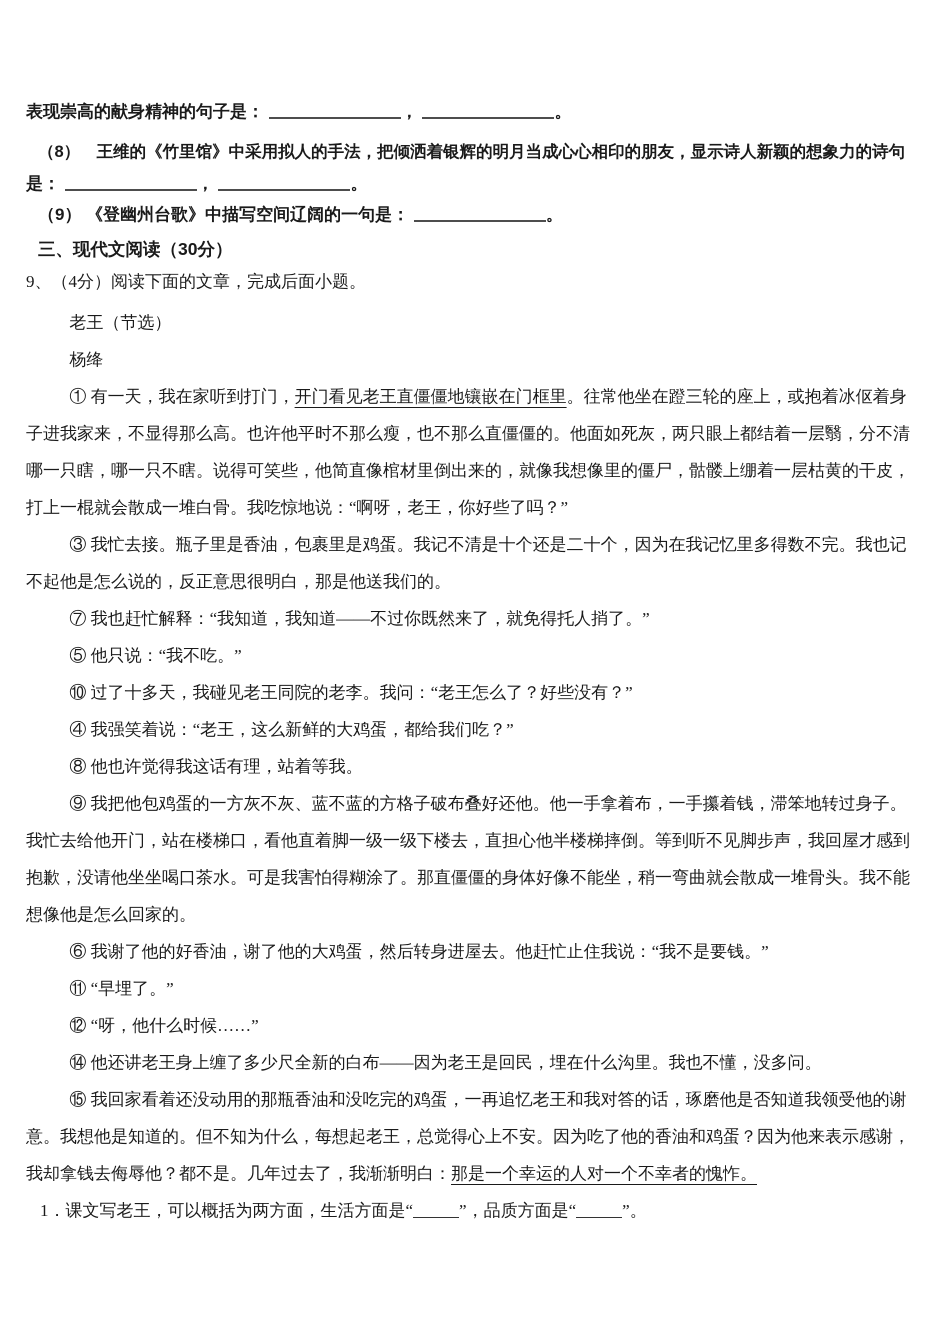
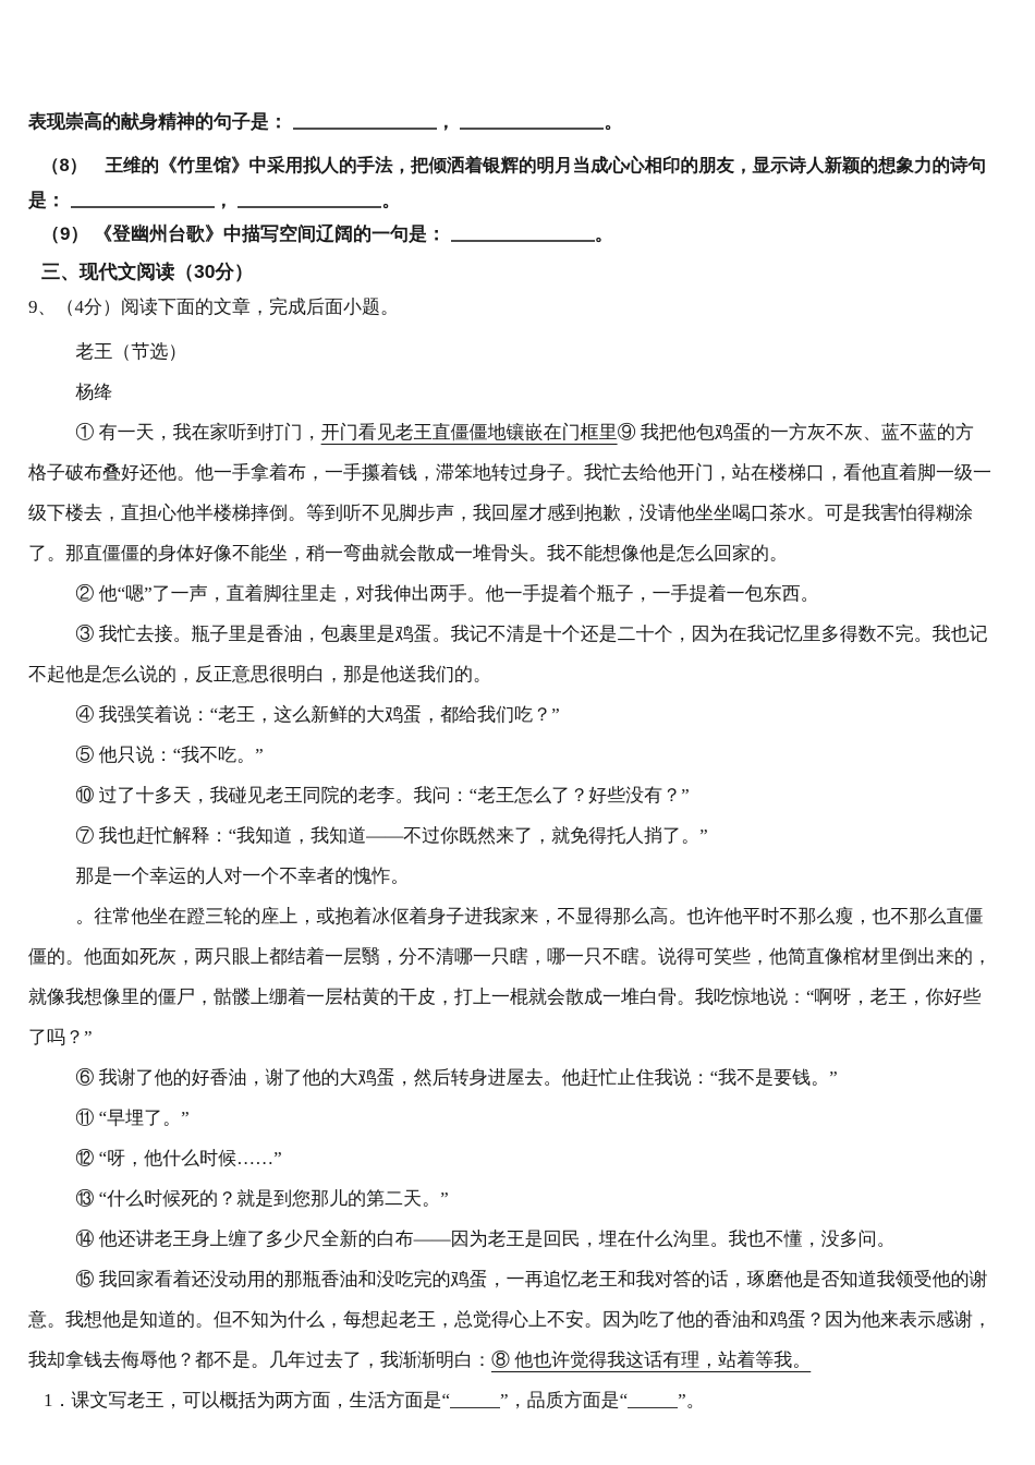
  表现崇高的献身精神的句子是： ， 。
  （8） 王维的《竹里馆》中采用拟人的手法，把倾洒着银辉的明月当成心心相印的朋友，显示诗人新颖的想象力的诗句
  是： ， 。
  （9） 《登幽州台歌》中描写空间辽阔的一句是： 。
  三、现代文阅读（30分）
  9、（4分）阅读下面的文章，完成后面小题。
  老王（节选）
  杨绛
- ① 有一天，我在家听到打门，开门看见老王直僵僵地镶嵌在门框里。往常他坐在蹬三轮的座上，或抱着冰伛着身子进我家来，不显得那么高。也许他平时不那么瘦，也不那么直僵僵的。他面如死灰，两只眼上都结着一层翳，分不清哪一只瞎，哪一只不瞎。说得可笑些，他简直像棺材里倒出来的，就像我想像里的僵尸，骷髅上绷着一层枯黄的干皮，打上一棍就会散成一堆白骨。我吃惊地说：“啊呀，老王，你好些了吗？”
+ ① 有一天，我在家听到打门，开门看见老王直僵僵地镶嵌在门框里⑨ 我把他包鸡蛋的一方灰不灰、蓝不蓝的方格子破布叠好还他。他一手拿着布，一手攥着钱，滞笨地转过身子。我忙去给他开门，站在楼梯口，看他直着脚一级一级下楼去，直担心他半楼梯摔倒。等到听不见脚步声，我回屋才感到抱歉，没请他坐坐喝口茶水。可是我害怕得糊涂了。那直僵僵的身体好像不能坐，稍一弯曲就会散成一堆骨头。我不能想像他是怎么回家的。
+ ② 他“嗯”了一声，直着脚往里走，对我伸出两手。他一手提着个瓶子，一手提着一包东西。
  ③ 我忙去接。瓶子里是香油，包裹里是鸡蛋。我记不清是十个还是二十个，因为在我记忆里多得数不完。我也记不起他是怎么说的，反正意思很明白，那是他送我们的。
- ⑦ 我也赶忙解释：“我知道，我知道——不过你既然来了，就免得托人捎了。”
+ ④ 我强笑着说：“老王，这么新鲜的大鸡蛋，都给我们吃？”
  ⑤ 他只说：“我不吃。”
  ⑩ 过了十多天，我碰见老王同院的老李。我问：“老王怎么了？好些没有？”
- ④ 我强笑着说：“老王，这么新鲜的大鸡蛋，都给我们吃？”
+ ⑦ 我也赶忙解释：“我知道，我知道——不过你既然来了，就免得托人捎了。”
- ⑧ 他也许觉得我这话有理，站着等我。
+ 那是一个幸运的人对一个不幸者的愧怍。
- ⑨ 我把他包鸡蛋的一方灰不灰、蓝不蓝的方格子破布叠好还他。他一手拿着布，一手攥着钱，滞笨地转过身子。我忙去给他开门，站在楼梯口，看他直着脚一级一级下楼去，直担心他半楼梯摔倒。等到听不见脚步声，我回屋才感到抱歉，没请他坐坐喝口茶水。可是我害怕得糊涂了。那直僵僵的身体好像不能坐，稍一弯曲就会散成一堆骨头。我不能想像他是怎么回家的。
+ 。往常他坐在蹬三轮的座上，或抱着冰伛着身子进我家来，不显得那么高。也许他平时不那么瘦，也不那么直僵僵的。他面如死灰，两只眼上都结着一层翳，分不清哪一只瞎，哪一只不瞎。说得可笑些，他简直像棺材里倒出来的，就像我想像里的僵尸，骷髅上绷着一层枯黄的干皮，打上一棍就会散成一堆白骨。我吃惊地说：“啊呀，老王，你好些了吗？”
  ⑥ 我谢了他的好香油，谢了他的大鸡蛋，然后转身进屋去。他赶忙止住我说：“我不是要钱。”
  ⑪ “早埋了。”
  ⑫ “呀，他什么时候……”
+ ⑬ “什么时候死的？就是到您那儿的第二天。”
  ⑭ 他还讲老王身上缠了多少尺全新的白布——因为老王是回民，埋在什么沟里。我也不懂，没多问。
- ⑮ 我回家看着还没动用的那瓶香油和没吃完的鸡蛋，一再追忆老王和我对答的话，琢磨他是否知道我领受他的谢意。我想他是知道的。但不知为什么，每想起老王，总觉得心上不安。因为吃了他的香油和鸡蛋？因为他来表示感谢，我却拿钱去侮辱他？都不是。几年过去了，我渐渐明白：那是一个幸运的人对一个不幸者的愧怍。
+ ⑮ 我回家看着还没动用的那瓶香油和没吃完的鸡蛋，一再追忆老王和我对答的话，琢磨他是否知道我领受他的谢意。我想他是知道的。但不知为什么，每想起老王，总觉得心上不安。因为吃了他的香油和鸡蛋？因为他来表示感谢，我却拿钱去侮辱他？都不是。几年过去了，我渐渐明白：⑧ 他也许觉得我这话有理，站着等我。
  1．课文写老王，可以概括为两方面，生活方面是“ ”，品质方面是“ ”。
